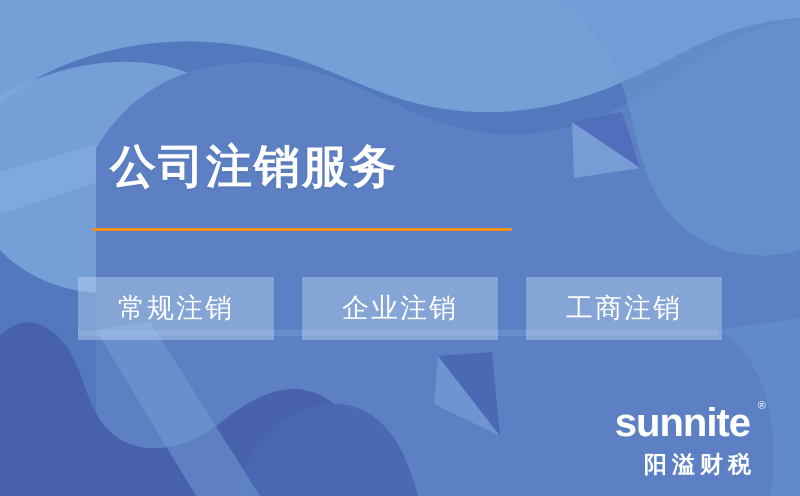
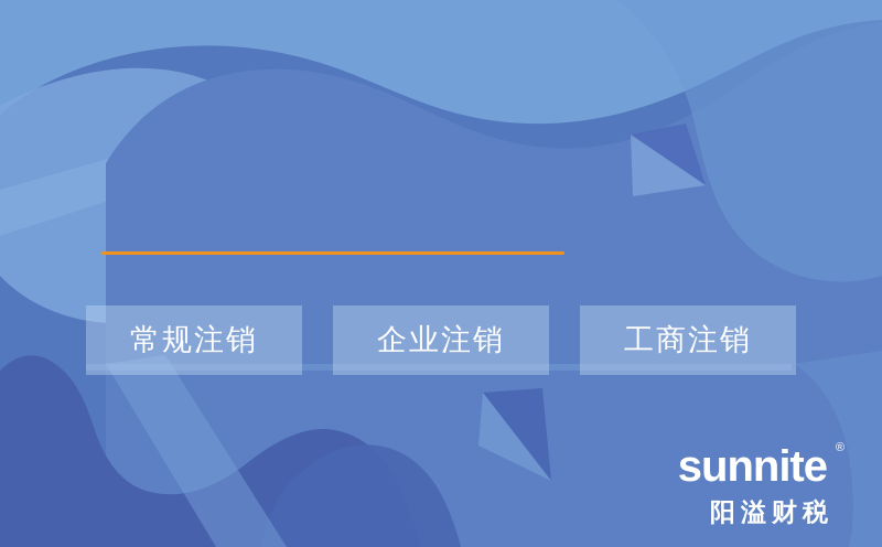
- 公司注销服务
  常规注销
  企业注销
  工商注销
  sunnite
  ®
  阳溢财税
